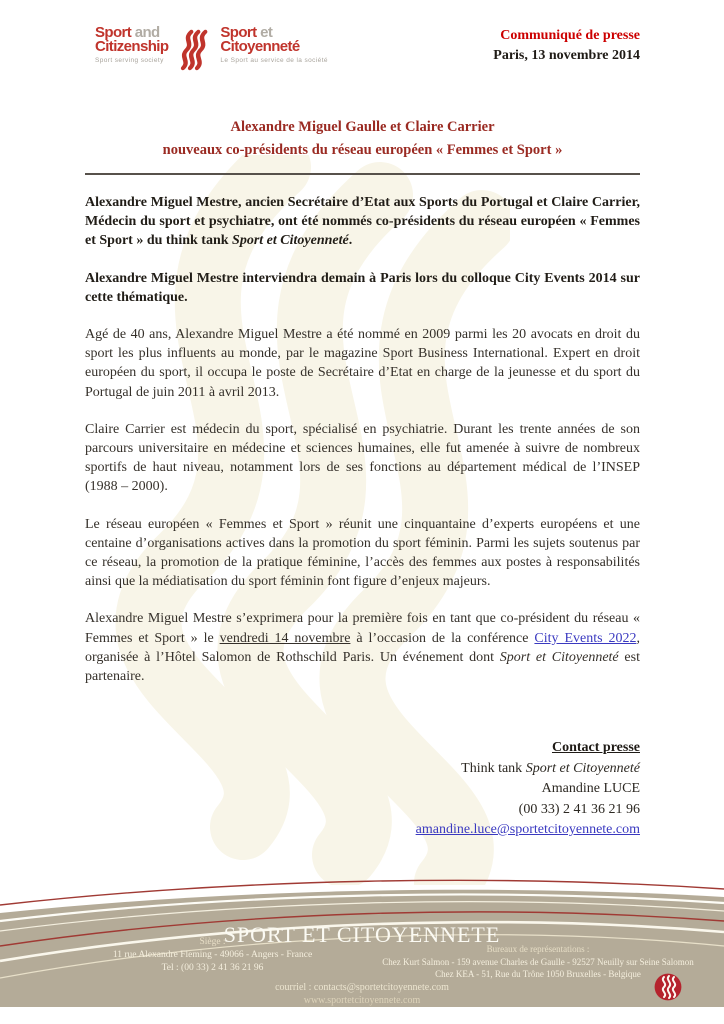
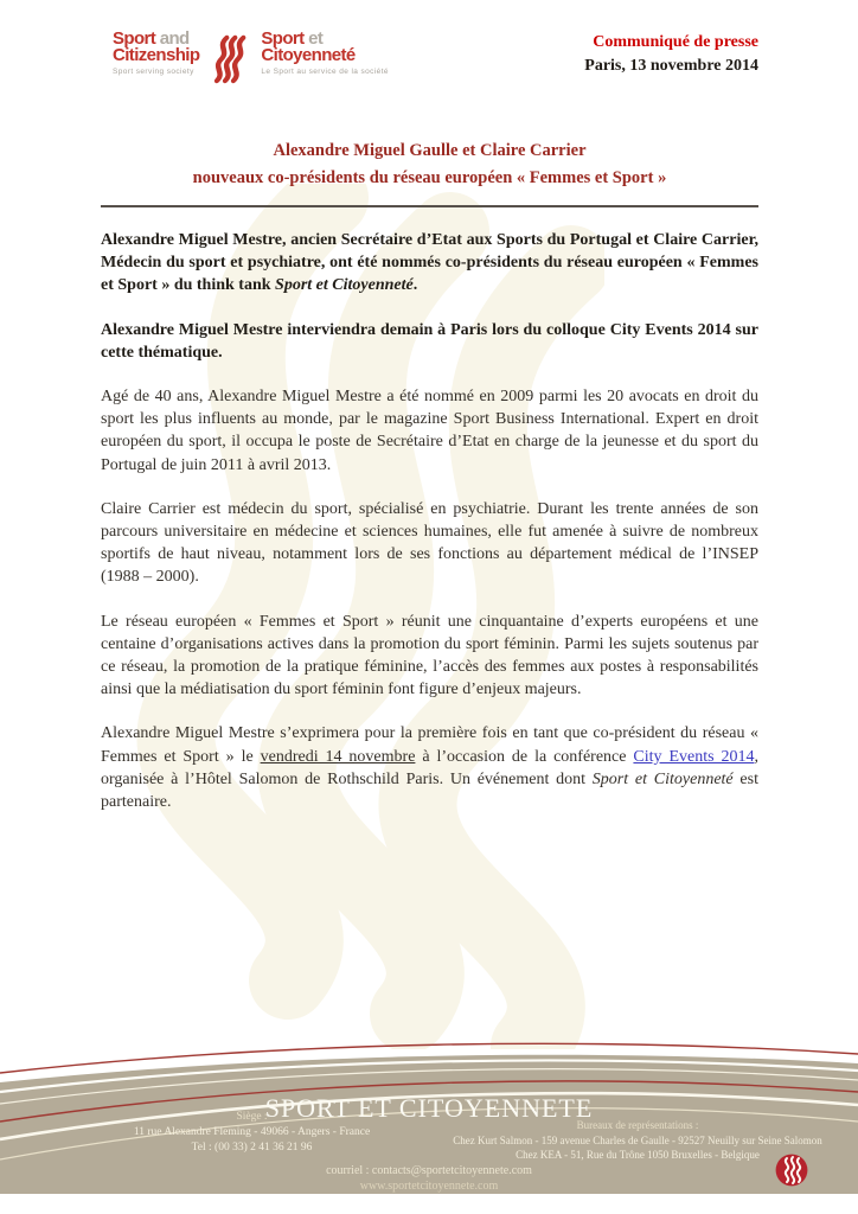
  Sport and
  Citizenship
  Sport et
  Citoyenneté
  Communiqué de presse
  Paris, 13 novembre 2014
  Alexandre Miguel Gaulle et Claire Carrier
  nouveaux co-présidents du réseau européen « Femmes et Sport »
  Alexandre Miguel Mestre, ancien Secrétaire d’Etat aux Sports du Portugal et Claire Carrier, Médecin du sport et psychiatre, ont été nommés co-présidents du réseau européen « Femmes et Sport » du think tank Sport et Citoyenneté.
  Alexandre Miguel Mestre interviendra demain à Paris lors du colloque City Events 2014 sur cette thématique.
  Agé de 40 ans, Alexandre Miguel Mestre a été nommé en 2009 parmi les 20 avocats en droit du sport les plus influents au monde, par le magazine Sport Business International. Expert en droit européen du sport, il occupa le poste de Secrétaire d’Etat en charge de la jeunesse et du sport du Portugal de juin 2011 à avril 2013.
  Claire Carrier est médecin du sport, spécialisé en psychiatrie. Durant les trente années de son parcours universitaire en médecine et sciences humaines, elle fut amenée à suivre de nombreux sportifs de haut niveau, notamment lors de ses fonctions au département médical de l’INSEP (1988 – 2000).
  Le réseau européen « Femmes et Sport » réunit une cinquantaine d’experts européens et une centaine d’organisations actives dans la promotion du sport féminin. Parmi les sujets soutenus par ce réseau, la promotion de la pratique féminine, l’accès des femmes aux postes à responsabilités ainsi que la médiatisation du sport féminin font figure d’enjeux majeurs.
- Alexandre Miguel Mestre s’exprimera pour la première fois en tant que co-président du réseau « Femmes et Sport » le vendredi 14 novembre à l’occasion de la conférence City Events 2022, organisée à l’Hôtel Salomon de Rothschild Paris. Un événement dont Sport et Citoyenneté est partenaire.
+ Alexandre Miguel Mestre s’exprimera pour la première fois en tant que co-président du réseau « Femmes et Sport » le vendredi 14 novembre à l’occasion de la conférence City Events 2014, organisée à l’Hôtel Salomon de Rothschild Paris. Un événement dont Sport et Citoyenneté est partenaire.
- Contact presse
- Think tank Sport et Citoyenneté
- Amandine LUCE
- (00 33) 2 41 36 21 96
- amandine.luce@sportetcitoyennete.com
  SPORT ET CITOYENNETE
  Siège :
  11 rue Alexandre Fleming - 49066 - Angers - France
  Tel : (00 33) 2 41 36 21 96
  Bureaux de représentations :
  Chez Kurt Salmon - 159 avenue Charles de Gaulle - 92527 Neuilly sur Seine Salomon
  Chez KEA - 51, Rue du Trône 1050 Bruxelles - Belgique
  courriel : contacts@sportetcitoyennete.com
  www.sportetcitoyennete.com
